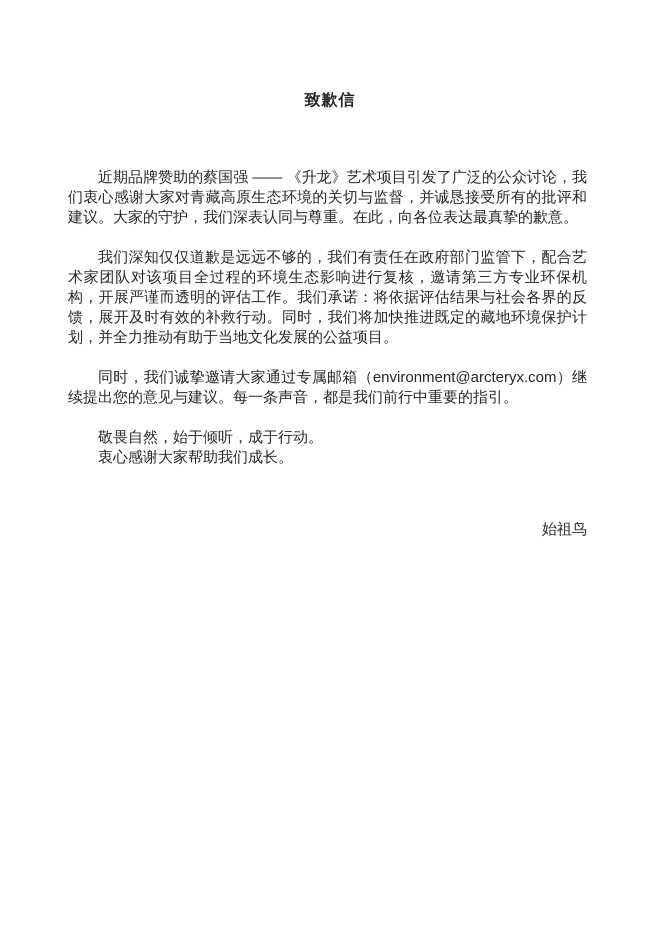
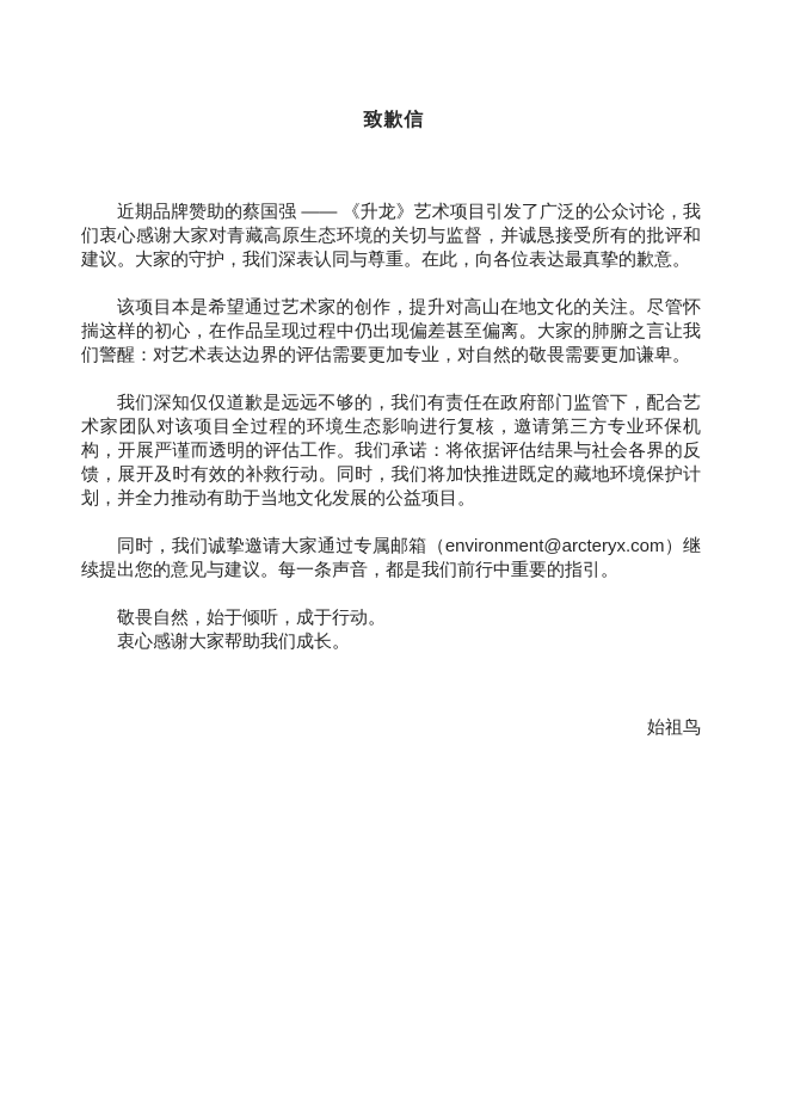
  致歉信
  近期品牌赞助的蔡国强 —— 《升龙》艺术项目引发了广泛的公众讨论，我们衷心感谢大家对青藏高原生态环境的关切与监督，并诚恳接受所有的批评和建议。大家的守护，我们深表认同与尊重。在此，向各位表达最真挚的歉意。
+ 该项目本是希望通过艺术家的创作，提升对高山在地文化的关注。尽管怀揣这样的初心，在作品呈现过程中仍出现偏差甚至偏离。大家的肺腑之言让我们警醒：对艺术表达边界的评估需要更加专业，对自然的敬畏需要更加谦卑。
  我们深知仅仅道歉是远远不够的，我们有责任在政府部门监管下，配合艺术家团队对该项目全过程的环境生态影响进行复核，邀请第三方专业环保机构，开展严谨而透明的评估工作。我们承诺：将依据评估结果与社会各界的反馈，展开及时有效的补救行动。同时，我们将加快推进既定的藏地环境保护计划，并全力推动有助于当地文化发展的公益项目。
  同时，我们诚挚邀请大家通过专属邮箱（environment@arcteryx.com）继续提出您的意见与建议。每一条声音，都是我们前行中重要的指引。
  敬畏自然，始于倾听，成于行动。
  衷心感谢大家帮助我们成长。
  始祖鸟
